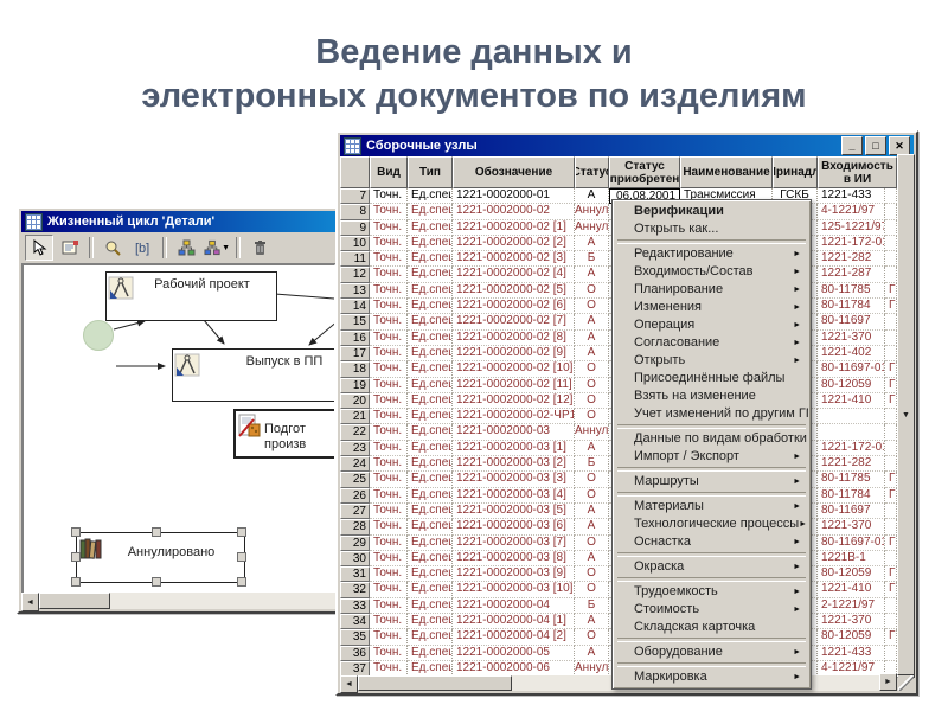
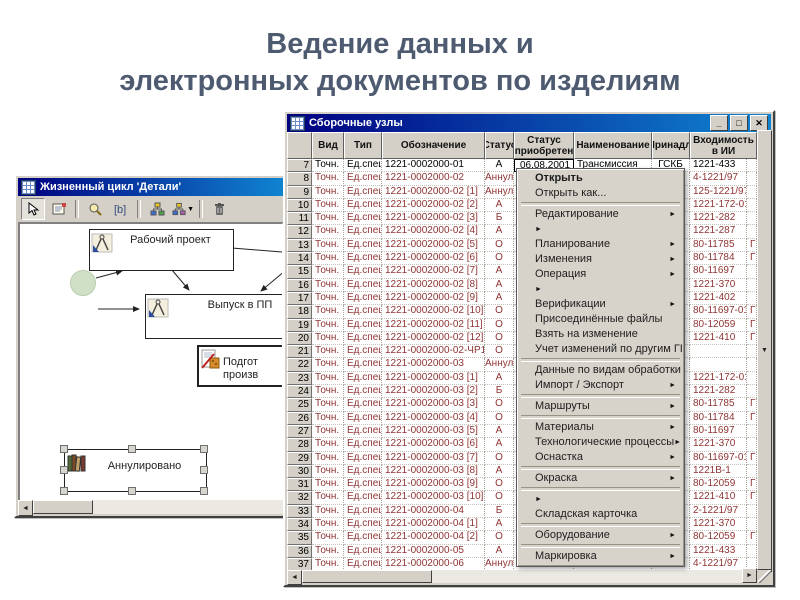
  Ведение данных и
  электронных документов по изделиям
  Жизненный цикл 'Детали'
  [b]
  Рабочий проект
  Выпуск в ПП
  Подгот
  произв
  Аннулировано
  Сборочные узлы
  _
  □
  ✕
  Вид
  Тип
  Обозначение
  Стату
  Статус
  приобретен
  Наименование
  Принадл
  Входимость
  в ИИ
  7
  Точн.
  Ед.спец
  1221-0002000-01
  А
  06.08.2001
  Трансмиссия
  ГСКБ
  1221-433
  8
  Точн.
  Ед.спец
  1221-0002000-02
  Аннул
  4-1221/97
  9
  Точн.
  Ед.спец
  1221-0002000-02 [1]
  Аннул
  125-1221/97
  10
  Точн.
  Ед.спец
  1221-0002000-02 [2]
  А
  1221-172-01
  11
  Точн.
  Ед.спец
  1221-0002000-02 [3]
  Б
  1221-282
  12
  Точн.
  Ед.спец
  1221-0002000-02 [4]
  А
  1221-287
  13
  Точн.
  Ед.спец
  1221-0002000-02 [5]
  О
  80-11785
  Г
  14
  Точн.
  Ед.спец
  1221-0002000-02 [6]
  О
  80-11784
  Г
  15
  Точн.
  Ед.спец
  1221-0002000-02 [7]
  А
  80-11697
  16
  Точн.
  Ед.спец
  1221-0002000-02 [8]
  А
  1221-370
  17
  Точн.
  Ед.спец
  1221-0002000-02 [9]
  А
  1221-402
  18
  Точн.
  Ед.спец
  1221-0002000-02 [10]
  О
  80-11697-01
  Г
  19
  Точн.
  Ед.спец
  1221-0002000-02 [11]
  О
  80-12059
  Г
  20
  Точн.
  Ед.спец
  1221-0002000-02 [12]
  О
  1221-410
  Г
  21
  Точн.
  Ед.спец
  1221-0002000-02-ЧР1
  О
  22
  Точн.
  Ед.спец
  1221-0002000-03
  Аннул
  23
  Точн.
  Ед.спец
  1221-0002000-03 [1]
  А
  1221-172-01
  24
  Точн.
  Ед.спец
  1221-0002000-03 [2]
  Б
  1221-282
  25
  Точн.
  Ед.спец
  1221-0002000-03 [3]
  О
  80-11785
  Г
  26
  Точн.
  Ед.спец
  1221-0002000-03 [4]
  О
  80-11784
  Г
  27
  Точн.
  Ед.спец
  1221-0002000-03 [5]
  А
  80-11697
  28
  Точн.
  Ед.спец
  1221-0002000-03 [6]
  А
  1221-370
  29
  Точн.
  Ед.спец
  1221-0002000-03 [7]
  О
  80-11697-01
  Г
  30
  Точн.
  Ед.спец
  1221-0002000-03 [8]
  А
  1221В-1
  31
  Точн.
  Ед.спец
  1221-0002000-03 [9]
  О
  80-12059
  Г
  32
  Точн.
  Ед.спец
  1221-0002000-03 [10]
  О
  1221-410
  Г
  33
  Точн.
  Ед.спец
  1221-0002000-04
  Б
  2-1221/97
  34
  Точн.
  Ед.спец
  1221-0002000-04 [1]
  А
  1221-370
  35
  Точн.
  Ед.спец
  1221-0002000-04 [2]
  О
  80-12059
  Г
  36
  Точн.
  Ед.спец
  1221-0002000-05
  А
  1221-433
  37
  Точн.
  Ед.спец
  1221-0002000-06
  Аннул
  4-1221/97
- Верификации
+ Открыть
  Открыть как...
  Редактирование
- Входимость/Состав
  Планирование
  Изменения
  Операция
- Согласование
- Открыть
+ Верификации
  Присоединённые файлы
  Взять на изменение
  Учет изменений по другим Г
  Данные по видам обработки
  Импорт / Экспорт
  Маршруты
  Материалы
  Технологические процессы
  Оснастка
  Окраска
- Трудоемкость
- Стоимость
  Складская карточка
  Оборудование
  Маркировка
